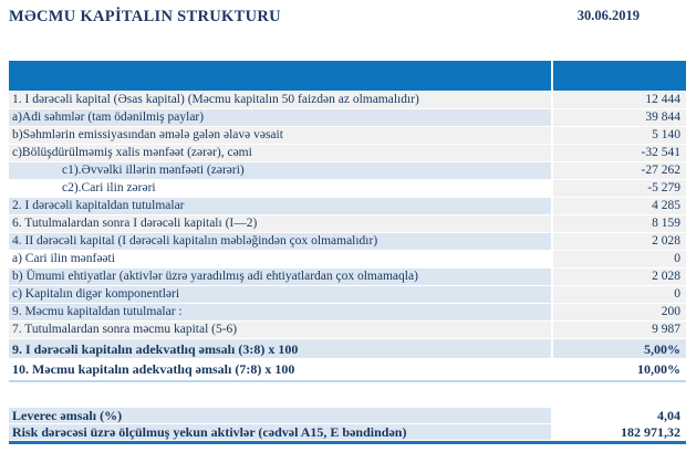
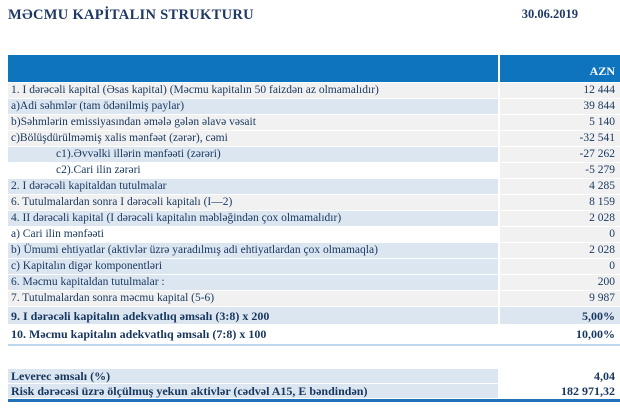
  MƏCMU KAPİTALIN STRUKTURU
  30.06.2019
+ AZN
  1. I dərəcəli kapital (Əsas kapital) (Məcmu kapitalın 50 faizdən az olmamalıdır)
  12 444
  a)Adi səhmlər (tam ödənilmiş paylar)
  39 844
  b)Səhmlərin emissiyasından əmələ gələn əlavə vəsait
  5 140
  c)Bölüşdürülməmiş xalis mənfəət (zərər), cəmi
  -32 541
  c1).Əvvəlki illərin mənfəəti (zərəri)
  -27 262
  c2).Cari ilin zərəri
  -5 279
  2. I dərəcəli kapitaldan tutulmalar
  4 285
  6. Tutulmalardan sonra I dərəcəli kapitalı (I—2)
  8 159
  4. II dərəcəli kapital (I dərəcəli kapitalın məbləğindən çox olmamalıdır)
  2 028
  a) Cari ilin mənfəəti
  0
  b) Ümumi ehtiyatlar (aktivlər üzrə yaradılmış adi ehtiyatlardan çox olmamaqla)
  2 028
  c) Kapitalın digər komponentləri
  0
- 9. Məcmu kapitaldan tutulmalar :
+ 6. Məcmu kapitaldan tutulmalar :
  200
  7. Tutulmalardan sonra məcmu kapital (5-6)
  9 987
- 9. I dərəcəli kapitalın adekvatlıq əmsalı (3:8) x 100
+ 9. I dərəcəli kapitalın adekvatlıq əmsalı (3:8) x 200
  5,00%
  10. Məcmu kapitalın adekvatlıq əmsalı (7:8) x 100
  10,00%
  Leverec əmsalı (%)
  4,04
  Risk dərəcəsi üzrə ölçülmuş yekun aktivlər (cədvəl A15, E bəndindən)
  182 971,32
